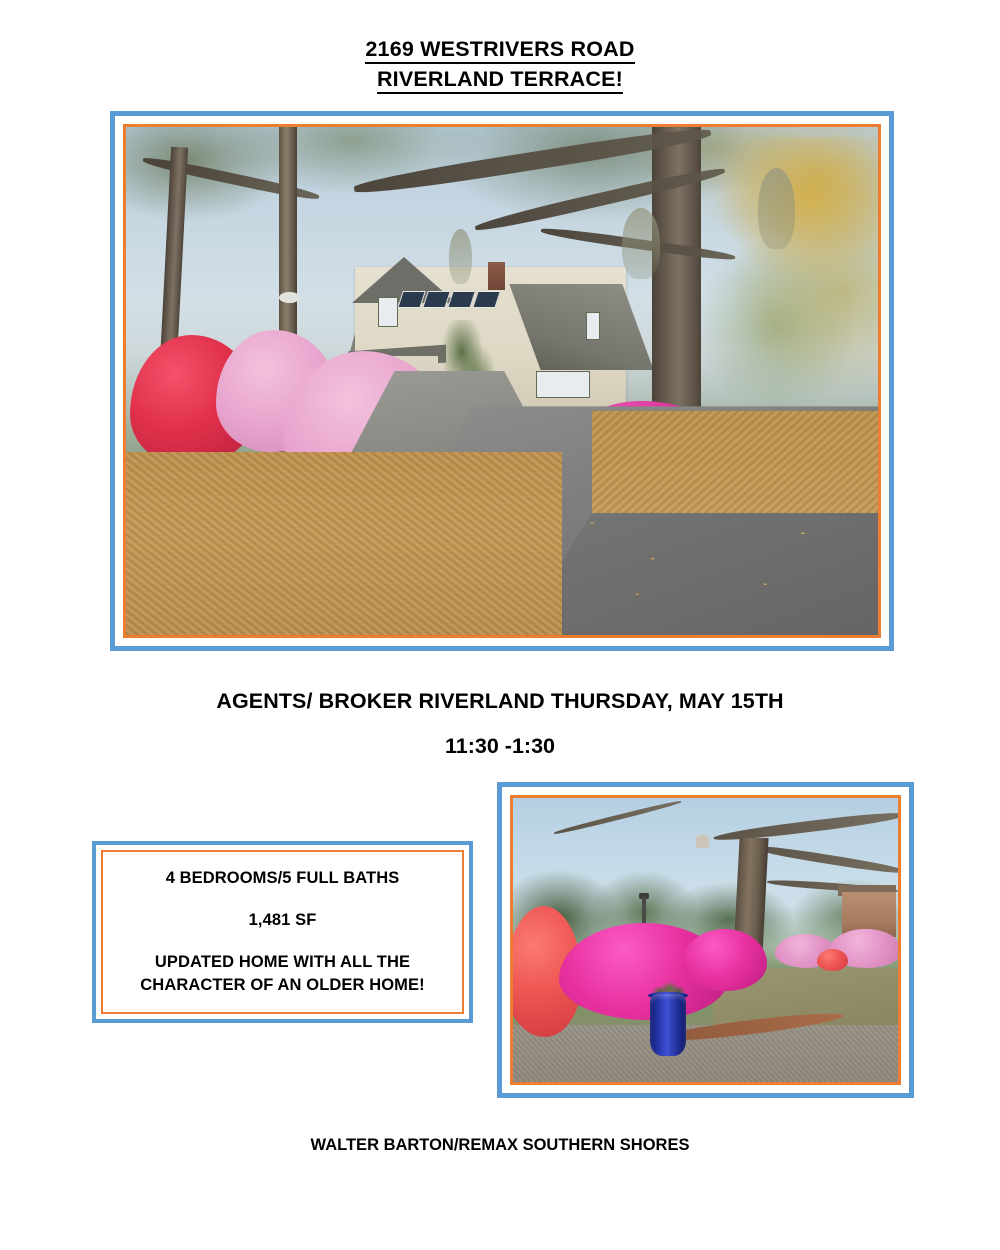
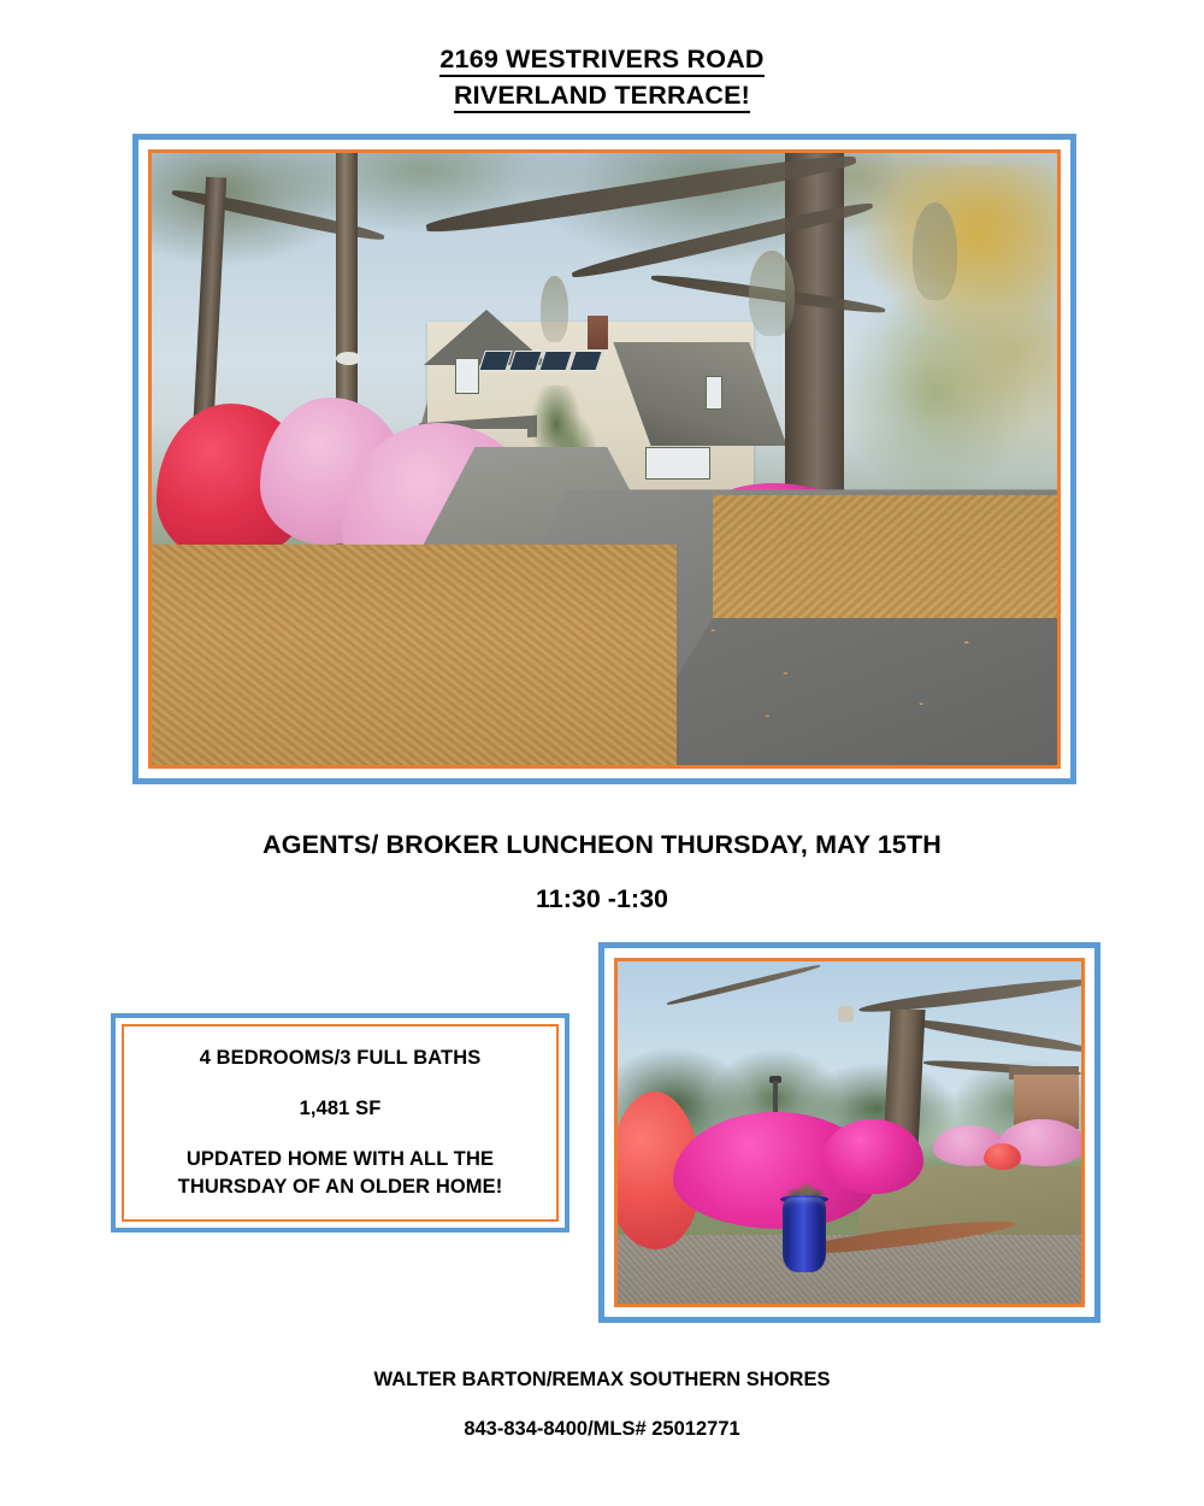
  2169 WESTRIVERS ROAD
  RIVERLAND TERRACE!
- AGENTS/ BROKER RIVERLAND THURSDAY, MAY 15TH
+ AGENTS/ BROKER LUNCHEON THURSDAY, MAY 15TH
  11:30 -1:30
- 4 BEDROOMS/5 FULL BATHS
+ 4 BEDROOMS/3 FULL BATHS
  1,481 SF
  UPDATED HOME WITH ALL THE
- CHARACTER OF AN OLDER HOME!
+ THURSDAY OF AN OLDER HOME!
  WALTER BARTON/REMAX SOUTHERN SHORES
+ 843-834-8400/MLS# 25012771
